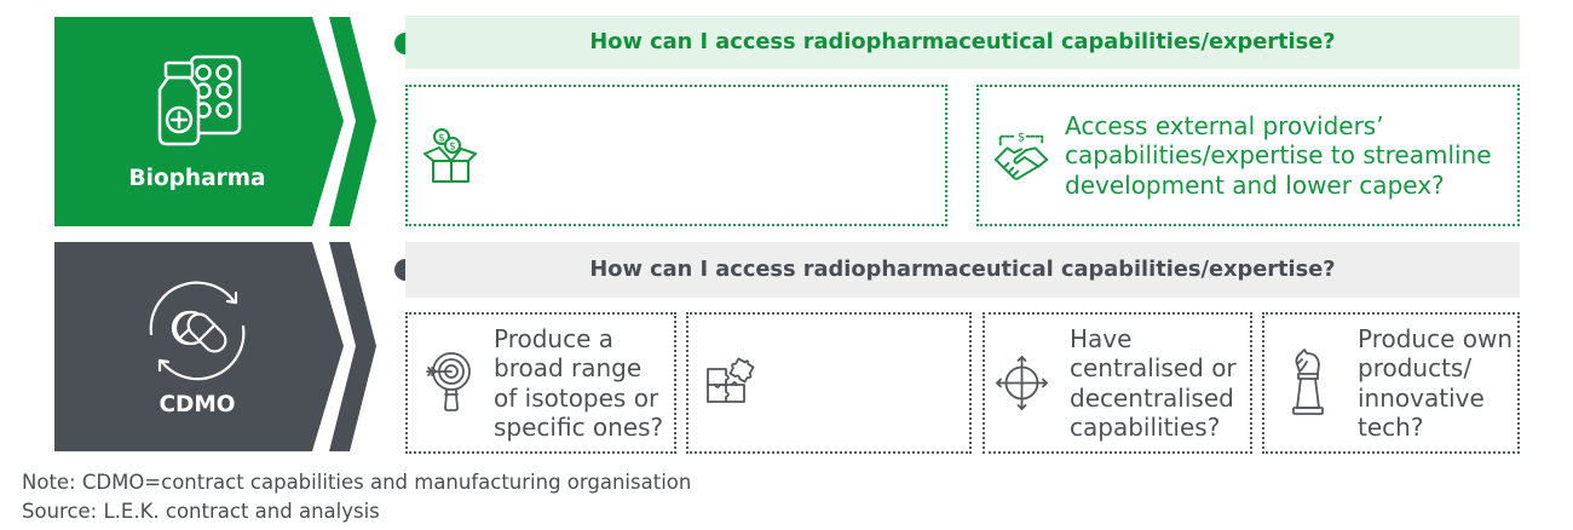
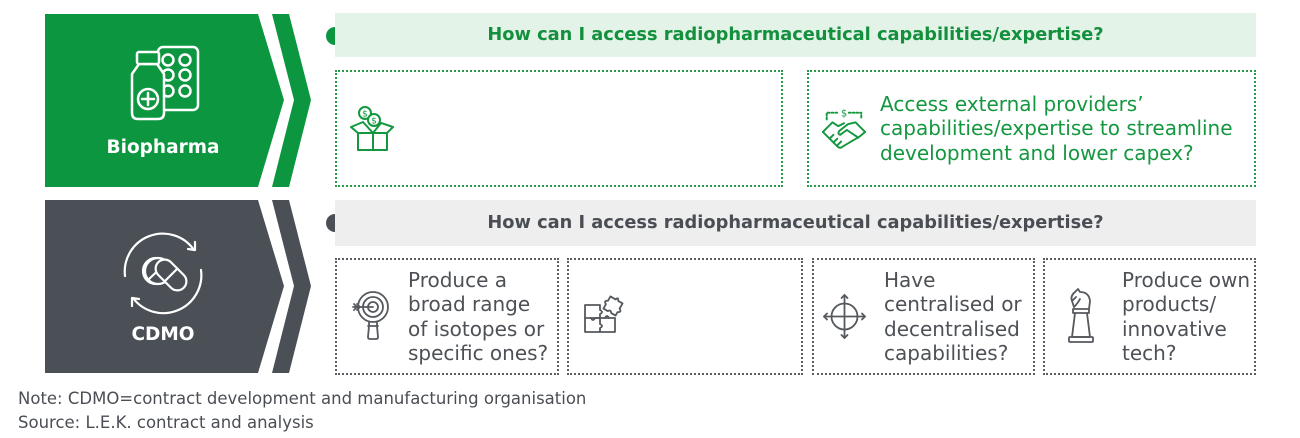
  Biopharma
  How can I access radiopharmaceutical capabilities/expertise?
  $
  $
  $
  Access external providers’
  capabilities/expertise to streamline
  development and lower capex?
  CDMO
  How can I access radiopharmaceutical capabilities/expertise?
  Produce a
  broad range
  of isotopes or
  specific ones?
  Have
  centralised or
  decentralised
  capabilities?
  Produce own
  products/
  innovative
  tech?
- Note: CDMO=contract capabilities and manufacturing organisation
+ Note: CDMO=contract development and manufacturing organisation
  Source: L.E.K. contract and analysis
